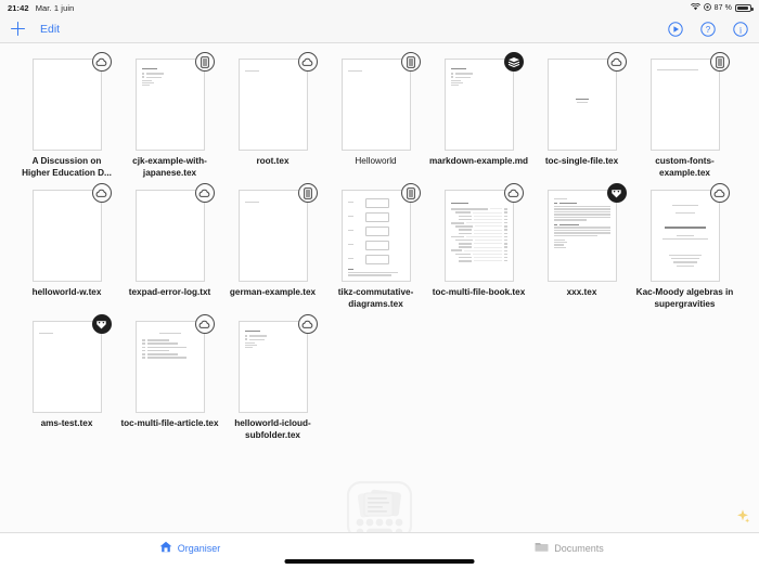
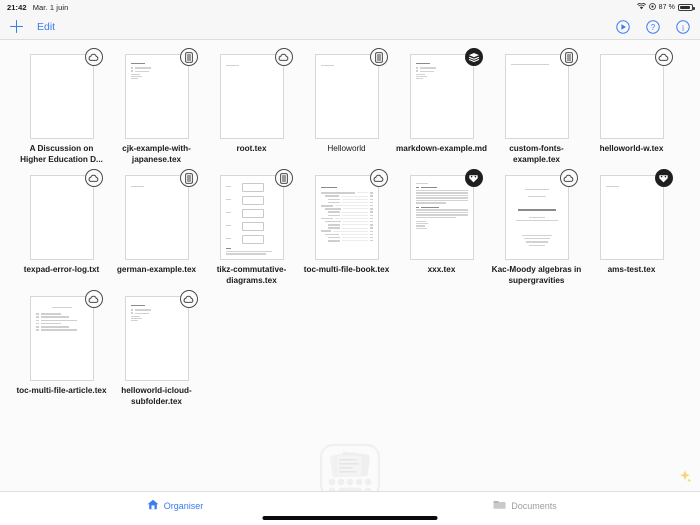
  21:42
  Mar. 1 juin
  Edit
  ?
  i
  A Discussion on Higher Education D...
  cjk-example-with-japanese.tex
  root.tex
  Helloworld
  markdown-example.md
- toc-single-file.tex
  custom-fonts-example.tex
  helloworld-w.tex
  texpad-error-log.txt
  german-example.tex
  tikz-commutative-diagrams.tex
  toc-multi-file-book.tex
  xxx.tex
  Kac-Moody algebras in supergravities
  ams-test.tex
  toc-multi-file-article.tex
  helloworld-icloud-subfolder.tex
  Organiser
  Documents
